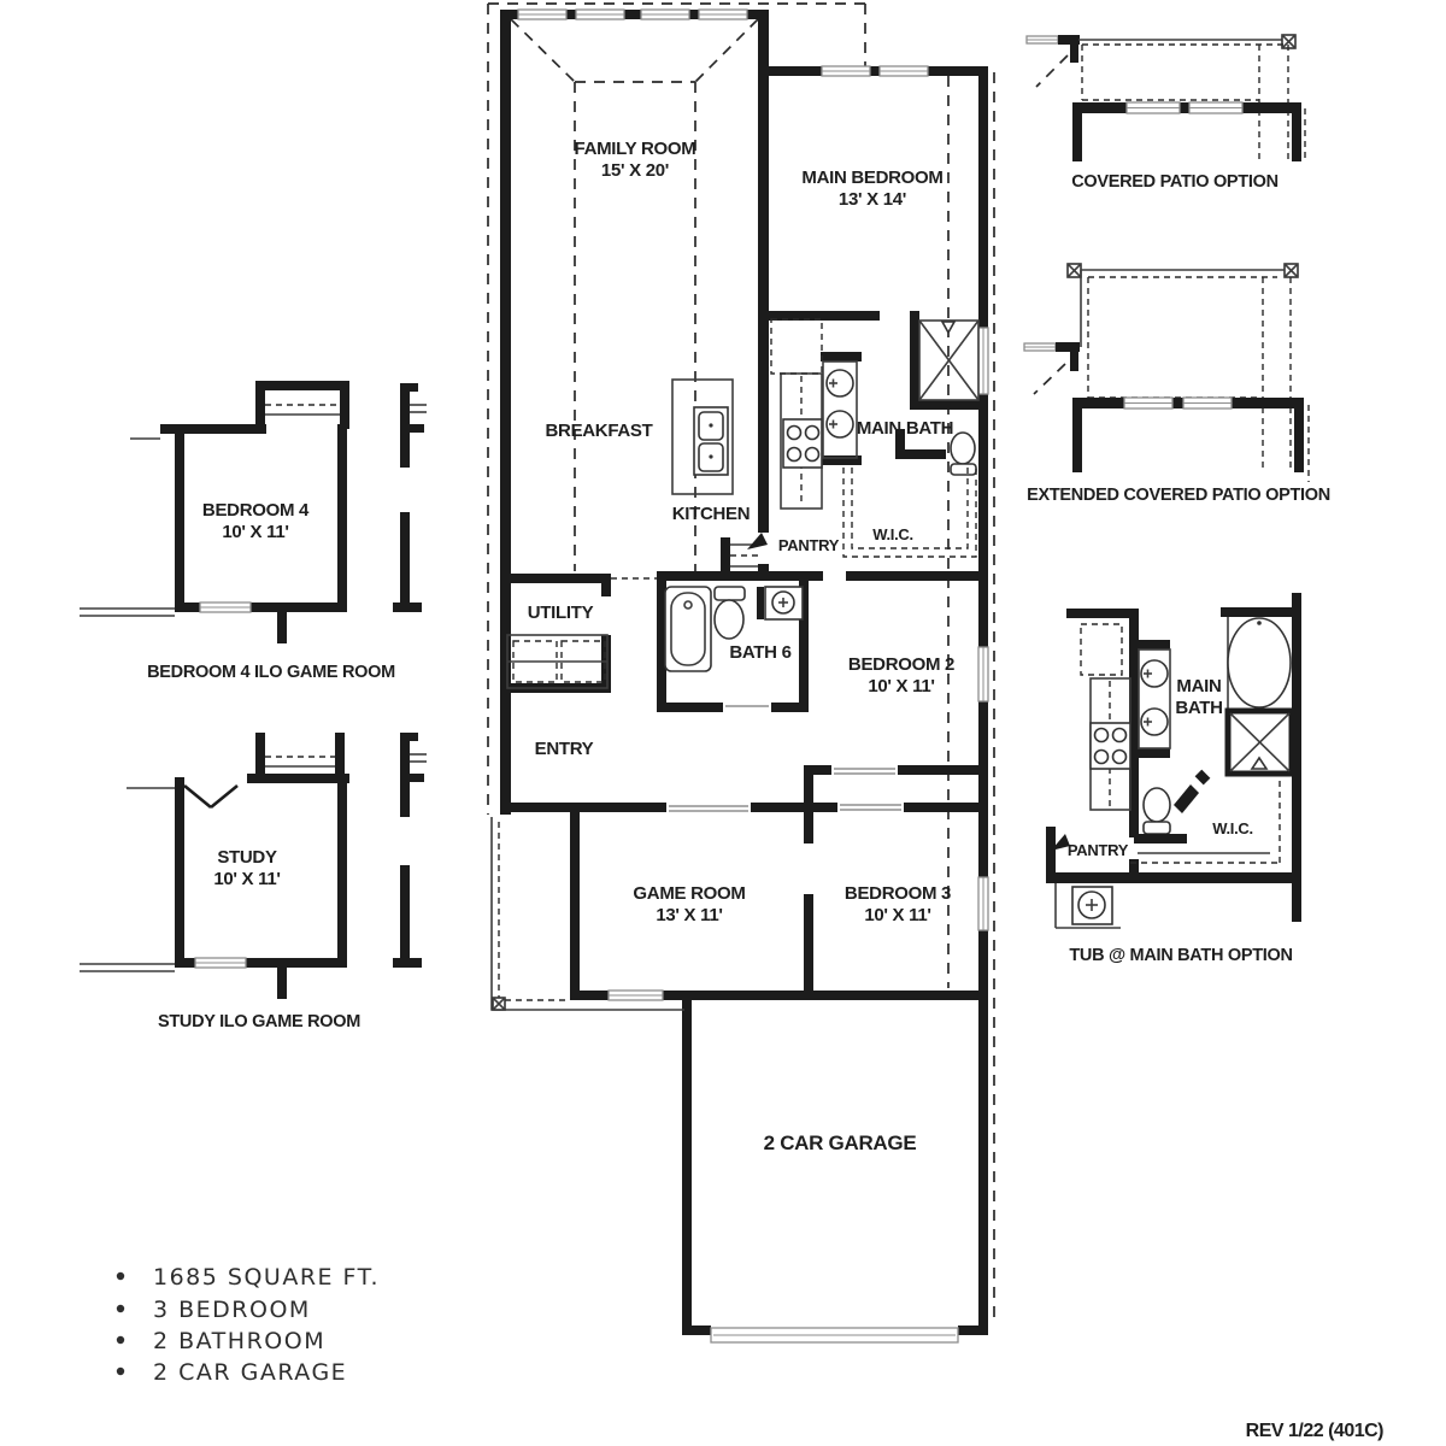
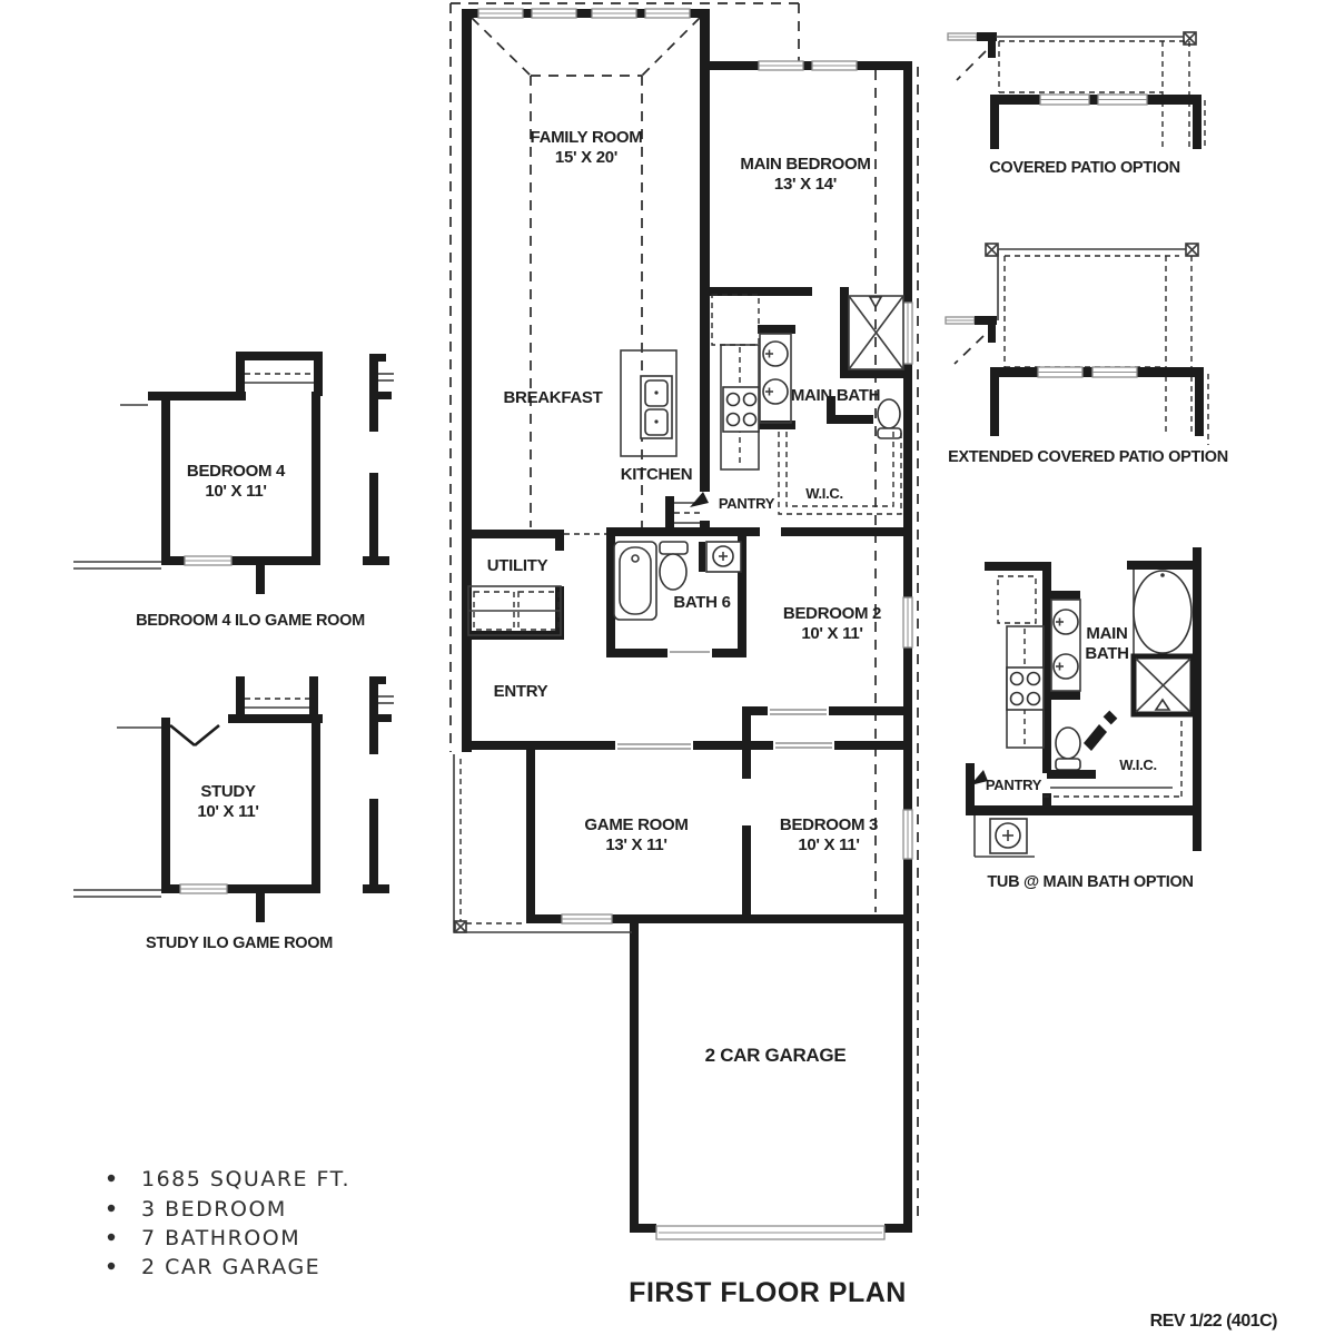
  FAMILY ROOM
  15' X 20'
  MAIN BEDROOM
  13' X 14'
  BREAKFAST
  KITCHEN
  PANTRY
  MAIN BATH
  W.I.C.
  UTILITY
  BATH 6
  BEDROOM 2
  10' X 11'
  ENTRY
  GAME ROOM
  13' X 11'
  BEDROOM 3
  10' X 11'
  2 CAR GARAGE
  COVERED PATIO OPTION
  EXTENDED COVERED PATIO OPTION
  BEDROOM 4
  10' X 11'
  BEDROOM 4 ILO GAME ROOM
  STUDY
  10' X 11'
  STUDY ILO GAME ROOM
  PANTRY
  MAIN
  BATH
  W.I.C.
  TUB @ MAIN BATH OPTION
  1685 SQUARE FT.
  3 BEDROOM
- 2 BATHROOM
+ 7 BATHROOM
  2 CAR GARAGE
+ FIRST FLOOR PLAN
  REV 1/22 (401C)
